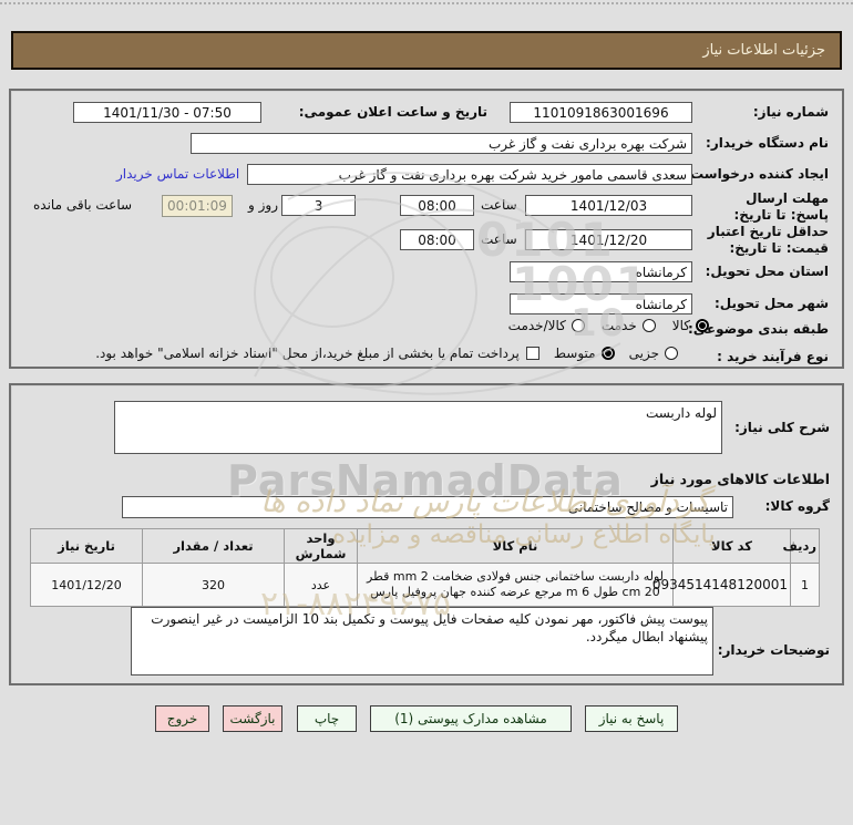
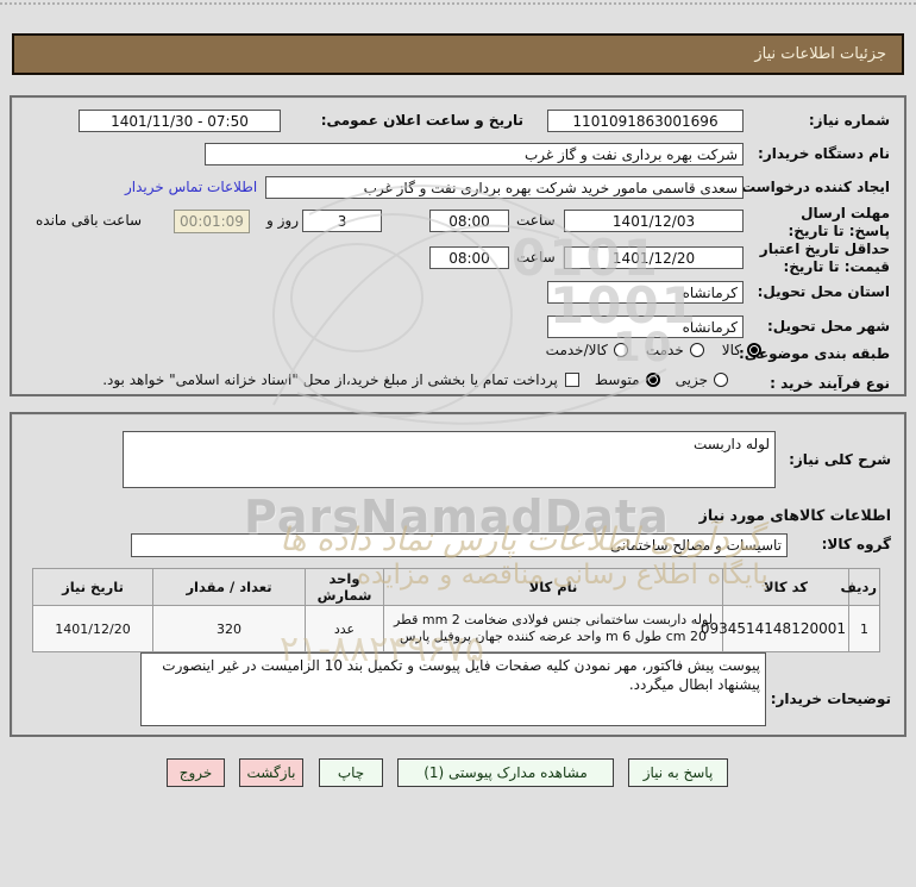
  جزئیات اطلاعات نیاز
  شماره نیاز:
  1101091863001696
  تاریخ و ساعت اعلان عمومی:
  1401/11/30 - 07:50
  نام دستگاه خریدار:
  شرکت بهره برداری نفت و گاز غرب
  ایجاد کننده درخواست
  سعدی قاسمی مامور خرید شرکت بهره برداری نفت و گاز غرب
  اطلاعات تماس خریدار
  مهلت ارسال پاسخ: تا تاریخ:
  1401/12/03
  ساعت
  08:00
  3
  روز و
  00:01:09
  ساعت باقی مانده
  حداقل تاریخ اعتبار قیمت: تا تاریخ:
  1401/12/20
  ساعت
  08:00
  استان محل تحویل:
  کرمانشاه
  شهر محل تحویل:
  کرمانشاه
  طبقه بندی موضوع:
  کالا
  خدمت
  کالا/خدمت
  نوع فرآیند خرید :
  جزیی
  متوسط
  پرداخت تمام یا بخشی از مبلغ خرید،از محل "اسناد خزانه اسلامی" خواهد بود.
  شرح کلی نیاز:
  لوله داربست
  اطلاعات کالاهای مورد نیاز
  گروه کالا:
  تاسیسات و مصالح ساختمانی
  ردیف	کد کالا	نام کالا	واحد شمارش	تعداد / مقدار	تاریخ نیاز
- 1	934514148120001	لوله داربست ساختمانی جنس فولادی ضخامت 2 mm قطر 20 cm طول 6 m مرجع عرضه کننده جهان پروفیل پارس	عدد	320	1401/12/20
+ 1	934514148120001	لوله داربست ساختمانی جنس فولادی ضخامت 2 mm قطر 20 cm طول 6 m واحد عرضه کننده جهان پروفیل پارس	عدد	320	1401/12/20
  توضیحات خریدار:
  پیوست پیش فاکتور، مهر نمودن کلیه صفحات فایل پیوست و تکمیل بند 10 الزامیست در غیر اینصورت پیشنهاد ابطال میگردد.
  پاسخ به نیاز
  مشاهده مدارک پیوستی (1)
  چاپ
  بازگشت
  خروج
  0101
  1001
  10
  ParsNamadData
  گردآوری اطلاعات پارس نماد داده ها
  پایگاه اطلاع رسانی مناقصه و مزایده
  ۲۱-۸۸۲۴۹۶۷۵
